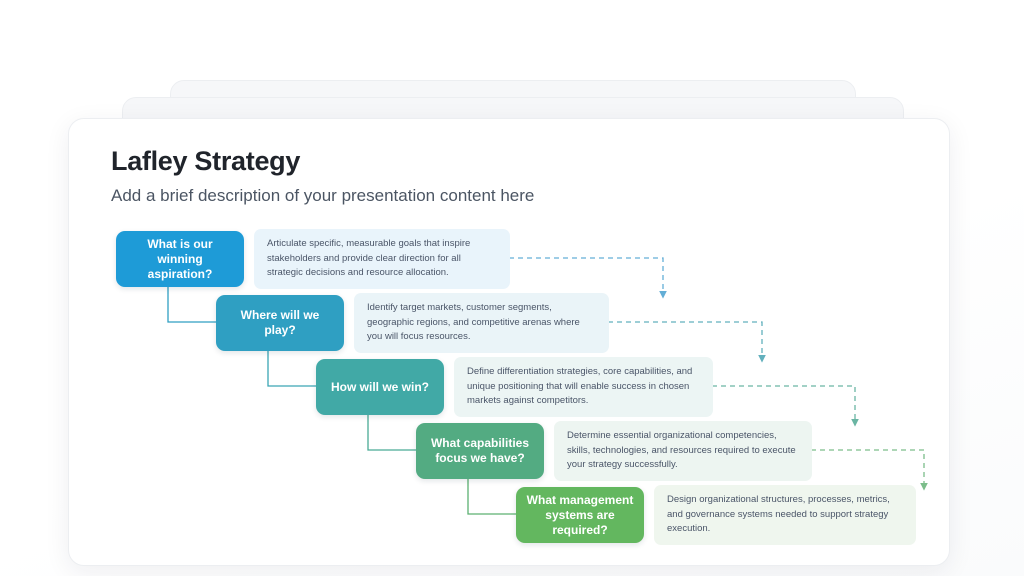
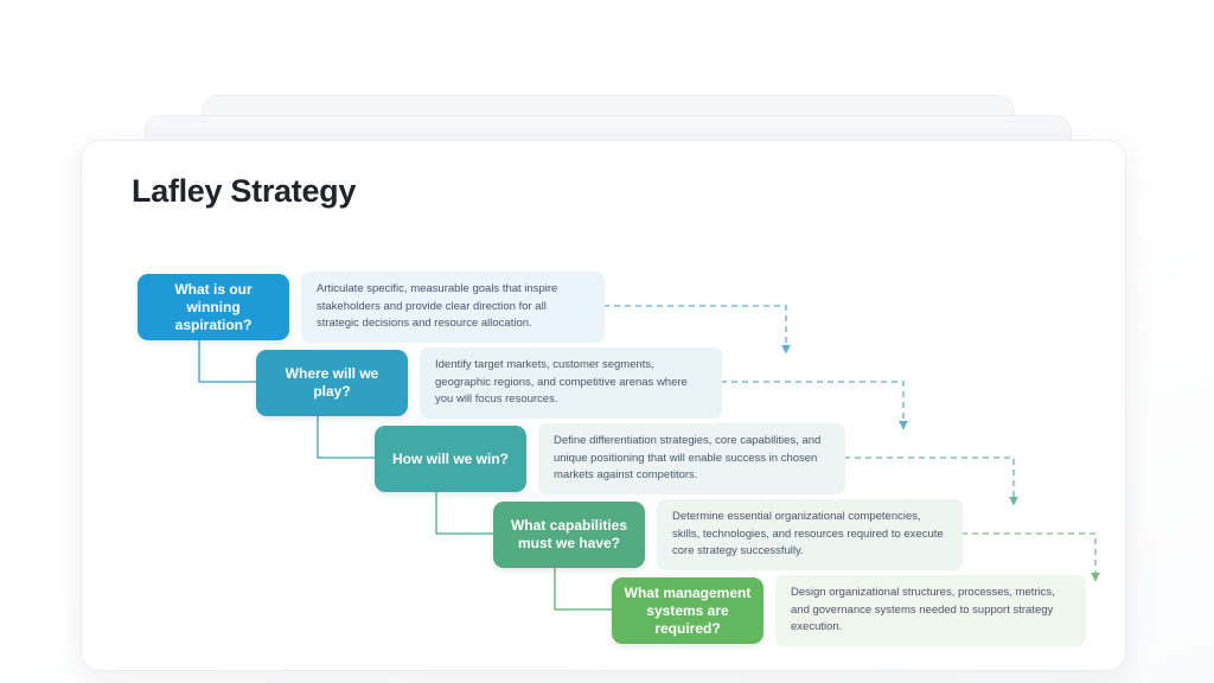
  Lafley Strategy
- Add a brief description of your presentation content here
  What is our winning aspiration?
  Articulate specific, measurable goals that inspire stakeholders and provide clear direction for all strategic decisions and resource allocation.
  Where will we play?
  Identify target markets, customer segments, geographic regions, and competitive arenas where you will focus resources.
  How will we win?
  Define differentiation strategies, core capabilities, and unique positioning that will enable success in chosen markets against competitors.
- What capabilities focus we have?
+ What capabilities must we have?
- Determine essential organizational competencies, skills, technologies, and resources required to execute your strategy successfully.
+ Determine essential organizational competencies, skills, technologies, and resources required to execute core strategy successfully.
  What management systems are required?
  Design organizational structures, processes, metrics, and governance systems needed to support strategy execution.
